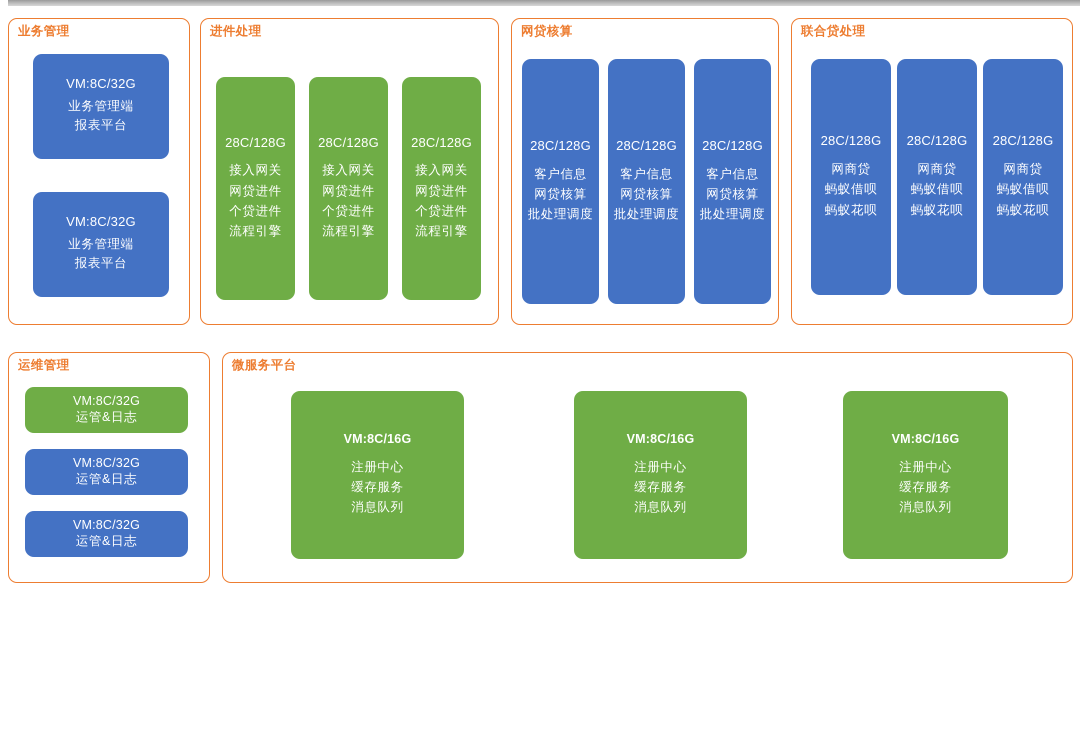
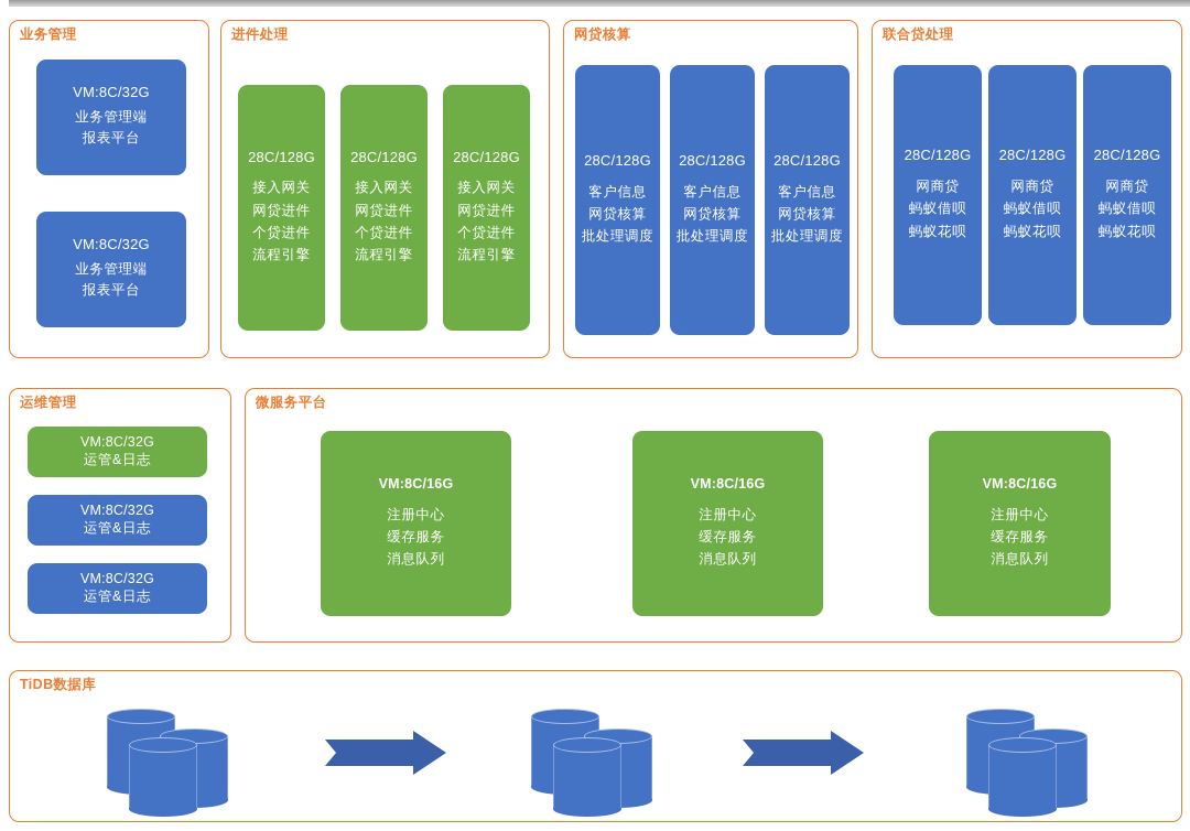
  业务管理
  VM:8C/32G
  业务管理端
  报表平台
  VM:8C/32G
  业务管理端
  报表平台
  进件处理
  28C/128G
  接入网关
  网贷进件
  个贷进件
  流程引擎
  28C/128G
  接入网关
  网贷进件
  个贷进件
  流程引擎
  28C/128G
  接入网关
  网贷进件
  个贷进件
  流程引擎
  网贷核算
  28C/128G
  客户信息
  网贷核算
  批处理调度
  28C/128G
  客户信息
  网贷核算
  批处理调度
  28C/128G
  客户信息
  网贷核算
  批处理调度
  联合贷处理
  28C/128G
  网商贷
  蚂蚁借呗
  蚂蚁花呗
  28C/128G
  网商贷
  蚂蚁借呗
  蚂蚁花呗
  28C/128G
  网商贷
  蚂蚁借呗
  蚂蚁花呗
  运维管理
  VM:8C/32G
  运管&日志
  VM:8C/32G
  运管&日志
  VM:8C/32G
  运管&日志
  微服务平台
  VM:8C/16G
  注册中心
  缓存服务
  消息队列
  VM:8C/16G
  注册中心
  缓存服务
  消息队列
  VM:8C/16G
  注册中心
  缓存服务
  消息队列
+ TiDB数据库
